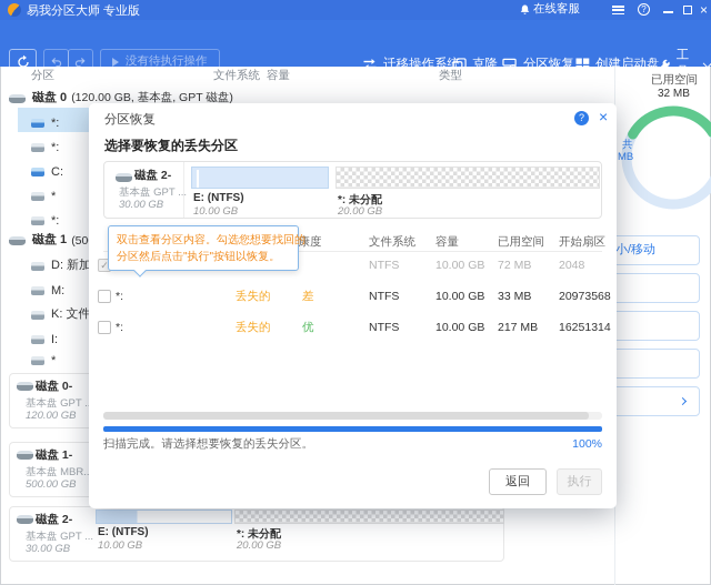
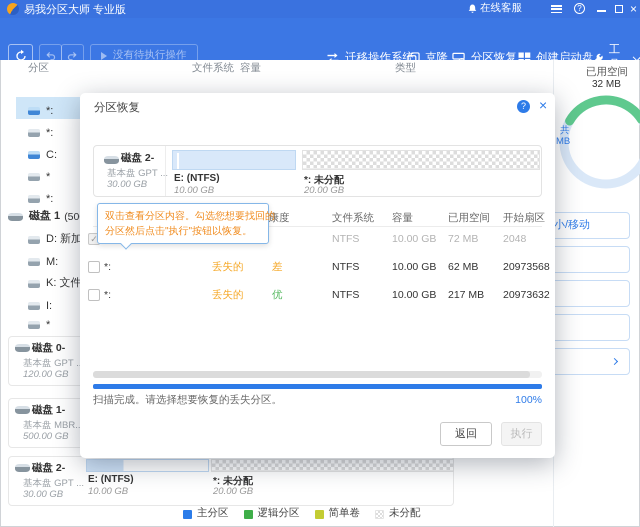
  易我分区大师 专业版
  在线客服
  ?
  ×
  没有待执行操作
  迁移操作系
  克隆
  分区恢复
  创建启动盘
  工具
  分区
  文件系统
  容量
  类型
- 磁盘 0
- (120.00 GB, 基本盘, GPT 磁盘)
  *:
  *:
  C:
  *
  *:
  磁盘 1
  D: 新加
  M:
  K: 文件
  I:
  *
  磁盘 0-
  基本盘 GPT .
  120.00 GB
  磁盘 1-
  基本盘 MBR.
  500.00 GB
  磁盘 2-
  基本盘 GPT ...
  30.00 GB
  E: (NTFS)
  10.00 GB
  *: 未分配
  20.00 GB
+ 主分区
+ 逻辑分区
+ 简单卷
+ 未分配
  已用空间
  32 MB
  共
  MB
  分区恢复
  ?
  ×
- 选择要恢复的丢失分区
  磁盘 2-
  基本盘 GPT ..
  30.00 GB
  E: (NTFS)
  10.00 GB
  *: 未分配
  20.00 GB
  文件系统
  容量
  已用空间
  开始扇区
  ✓
  NTFS
  10.00 GB
  72 MB
  2048
  *:
  丢失的
  差
  NTFS
  10.00 GB
- 33 MB
+ 62 MB
  20973568
  *:
  丢失的
  优
  NTFS
  10.00 GB
  217 MB
- 16251314
+ 20973632
  双击查看分区内容。勾选您想要找回的
  分区然后点击"执行"按钮以恢复。
  扫描完成。请选择想要恢复的丢失分区。
  100%
  返回
  执行
